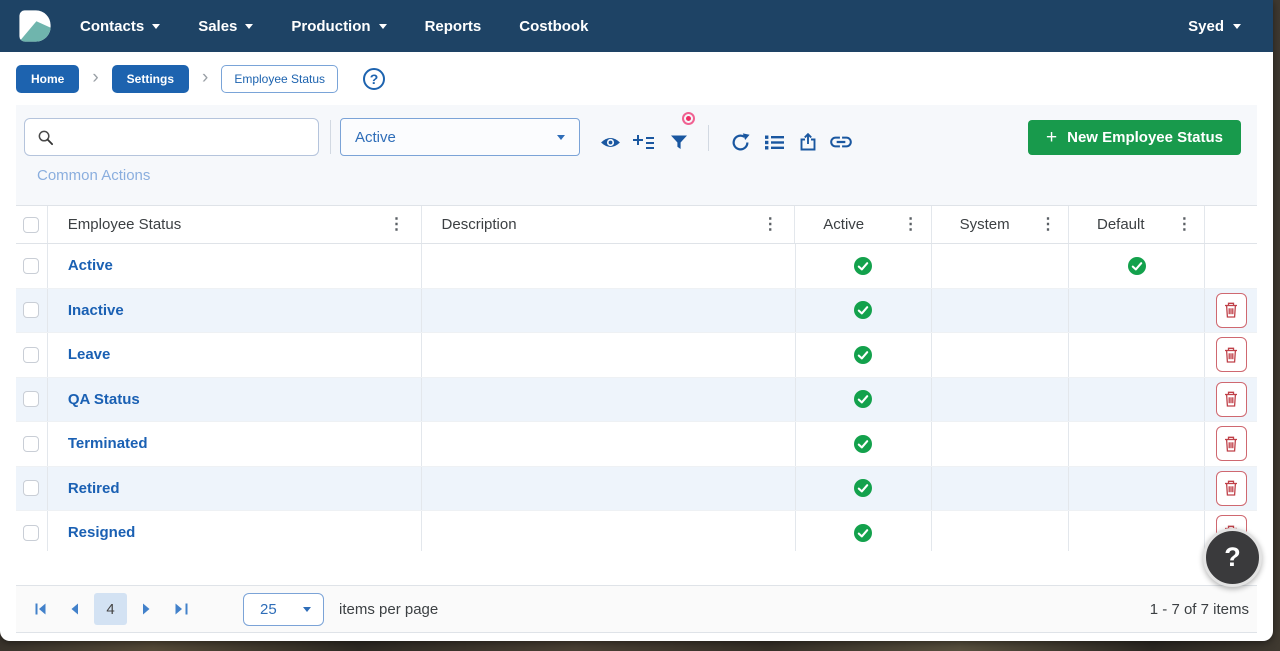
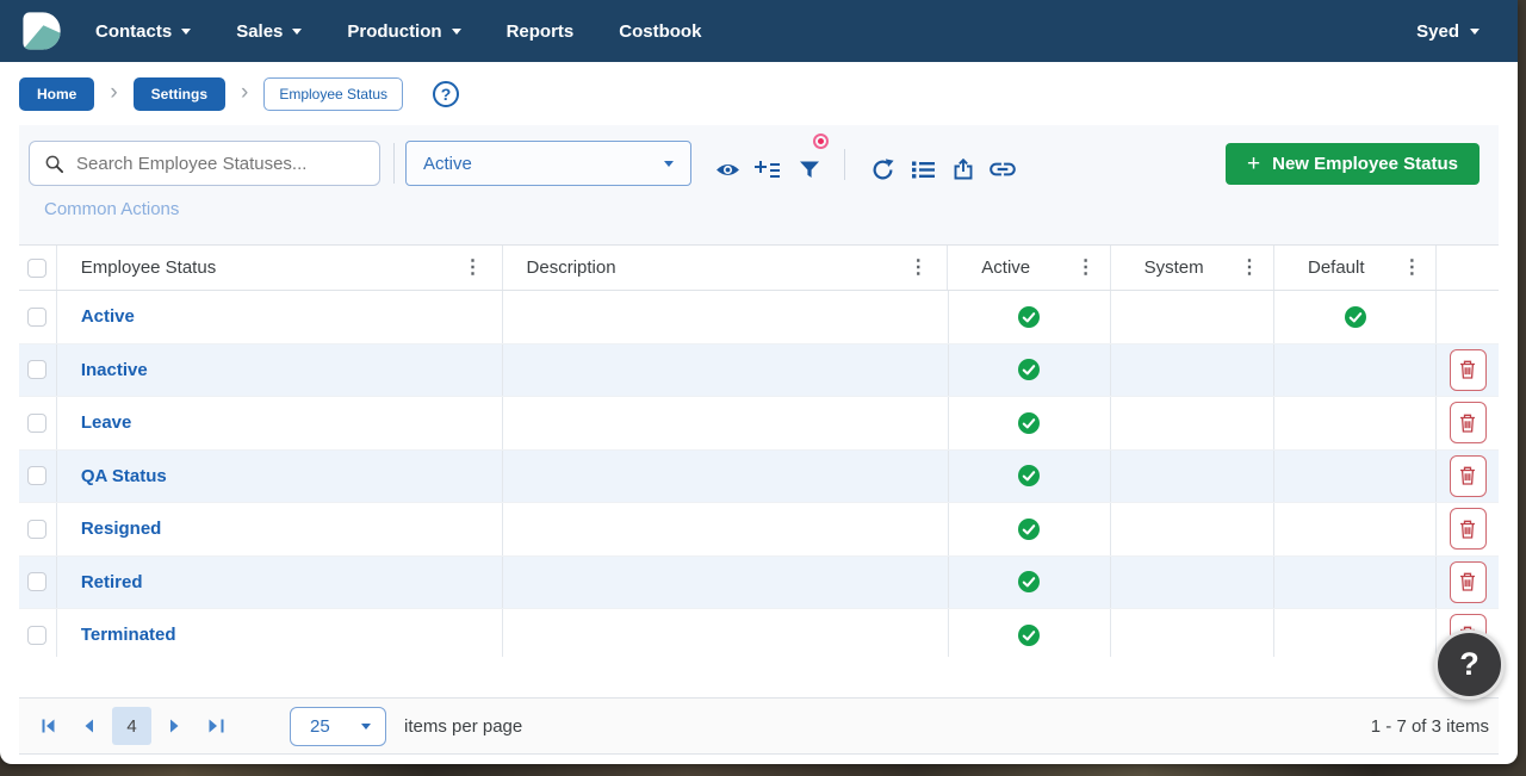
  Contacts
  Sales
  Production
  Reports
  Costbook
  Syed
  Home
  ›
  Settings
  ›
  Employee Status
  ?
+ Search Employee Statuses...
  Active
  +
  New Employee Status
  Common Actions
  Employee Status
  ⋮
  Description
  ⋮
  Active
  ⋮
  System
  ⋮
  Default
  ⋮
  Active
  Inactive
  Leave
  QA Status
- Terminated
+ Resigned
  Retired
- Resigned
+ Terminated
  4
  25
  items per page
- 1 - 7 of 7 items
+ 1 - 7 of 3 items
  ?
